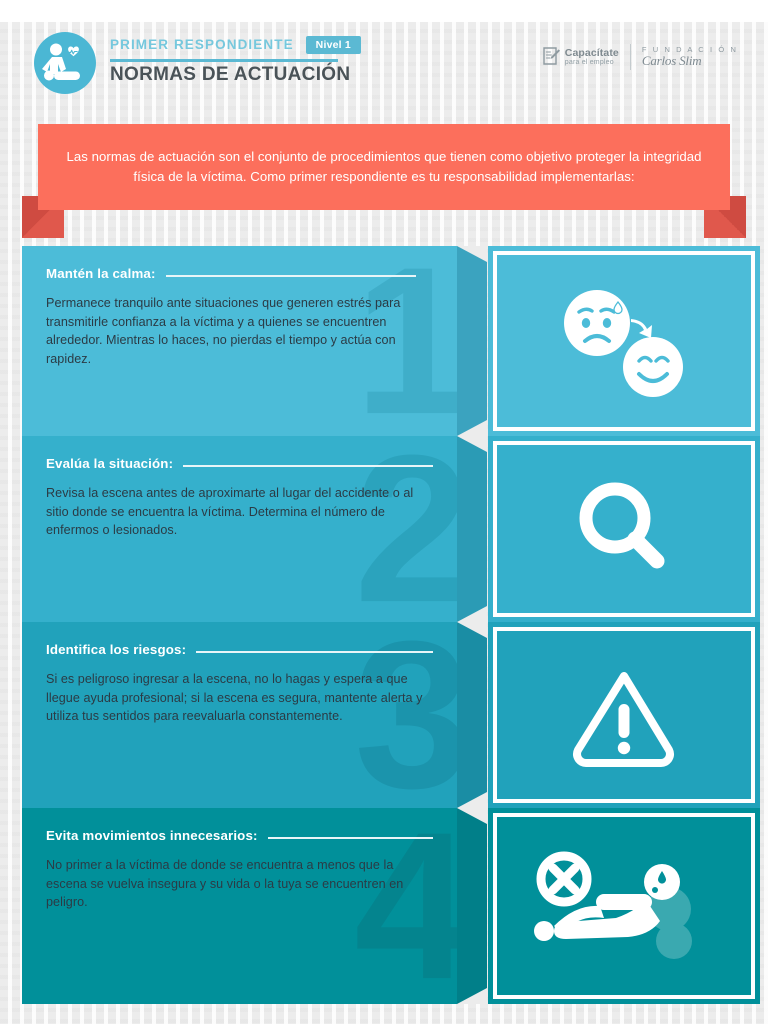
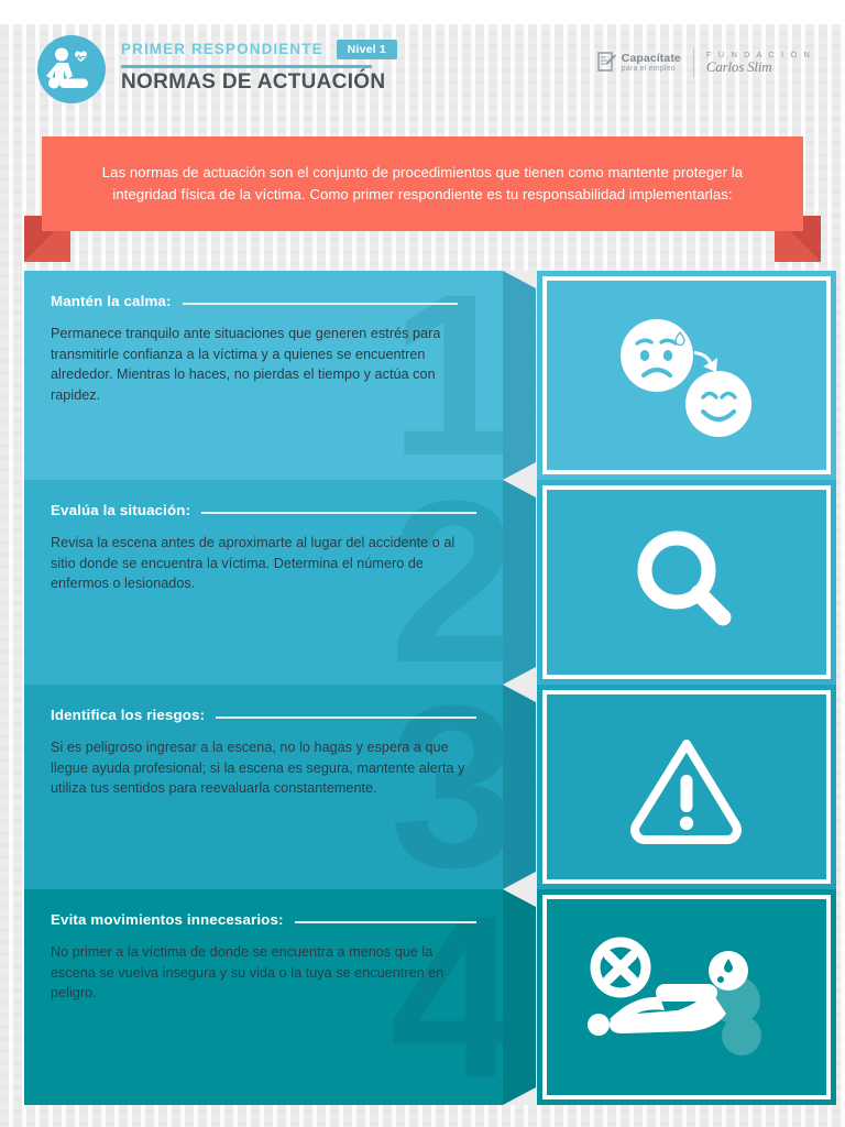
  PRIMER RESPONDIENTE
  Nivel 1
  NORMAS DE ACTUACIÓN
  Capacítate
  F U N D A C I Ó N
  Carlos Slim
- Las normas de actuación son el conjunto de procedimientos que tienen como objetivo proteger la integridad física de la víctima. Como primer respondiente es tu responsabilidad implementarlas:
+ Las normas de actuación son el conjunto de procedimientos que tienen como mantente proteger la integridad física de la víctima. Como primer respondiente es tu responsabilidad implementarlas:
  1
  Mantén la calma:
  Permanece tranquilo ante situaciones que generen estrés para transmitirle confianza a la víctima y a quienes se encuentren alrededor. Mientras lo haces, no pierdas el tiempo y actúa con rapidez.
  2
  Evalúa la situación:
  Revisa la escena antes de aproximarte al lugar del accidente o al sitio donde se encuentra la víctima. Determina el número de enfermos o lesionados.
  3
  Identifica los riesgos:
  Si es peligroso ingresar a la escena, no lo hagas y espera a que llegue ayuda profesional; si la escena es segura, mantente alerta y utiliza tus sentidos para reevaluarla constantemente.
  4
  Evita movimientos innecesarios:
  No primer a la víctima de donde se encuentra a menos que la escena se vuelva insegura y su vida o la tuya se encuentren en peligro.
